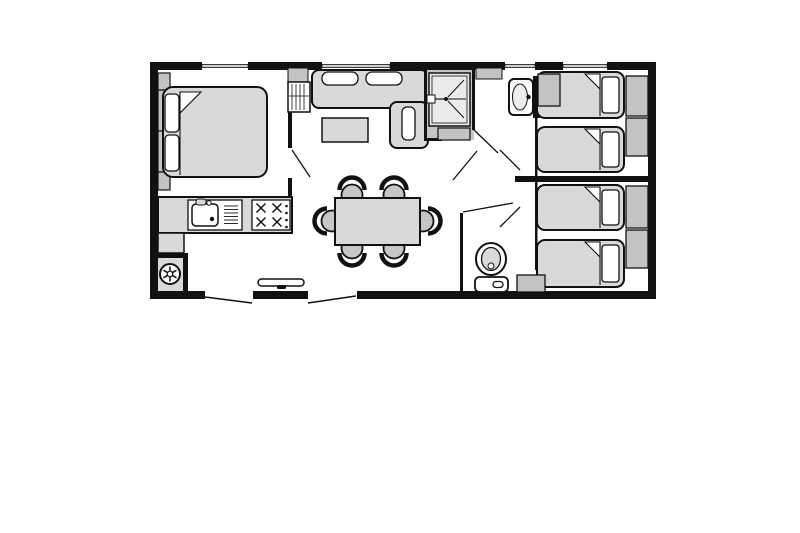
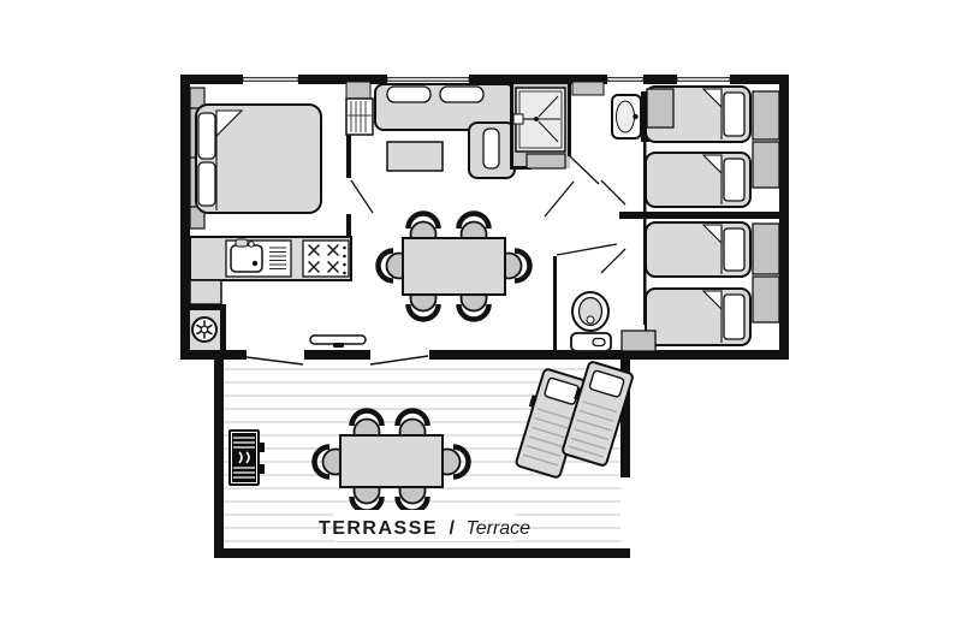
+ TERRASSE / Terrace
